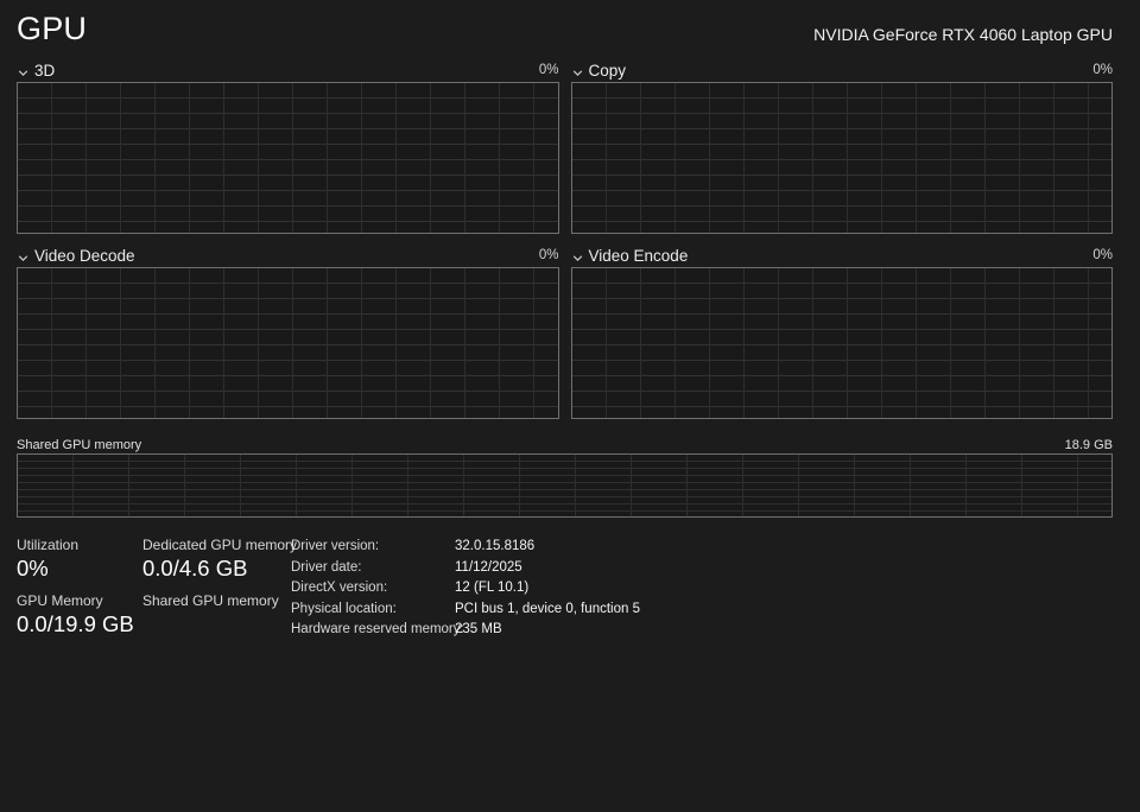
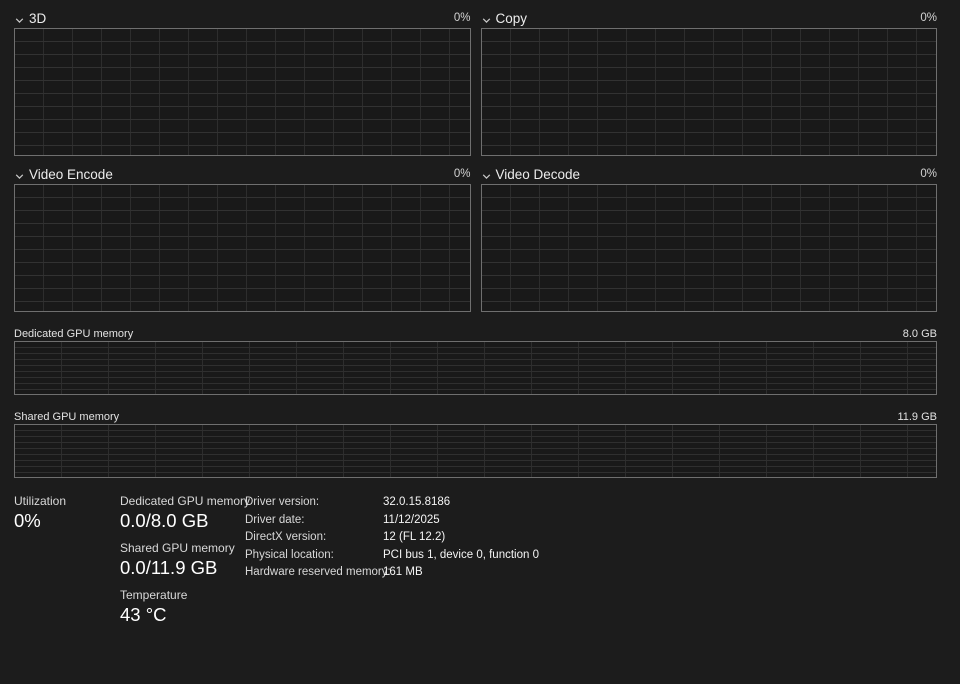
- GPU
- NVIDIA GeForce RTX 4060 Laptop GPU
  3D
  0%
  Copy
  0%
- Video Decode
+ Video Encode
  0%
- Video Encode
+ Video Decode
  0%
+ Dedicated GPU memory
+ 8.0 GB
  Shared GPU memory
- 18.9 GB
+ 11.9 GB
  Utilization
  0%
- GPU Memory
- 0.0/19.9 GB
  Dedicated GPU memor
- 0.0/4.6 GB
+ 0.0/8.0 GB
  Shared GPU memory
+ 0.0/11.9 GB
+ Temperature
+ 43 °C
  Driver version:
  32.0.15.8186
  Driver date:
  11/12/2025
  DirectX version:
- 12 (FL 10.1)
+ 12 (FL 12.2)
  Physical location:
- PCI bus 1, device 0, function 5
+ PCI bus 1, device 0, function 0
  Hardware reserved memor
- 235 MB
+ 161 MB
